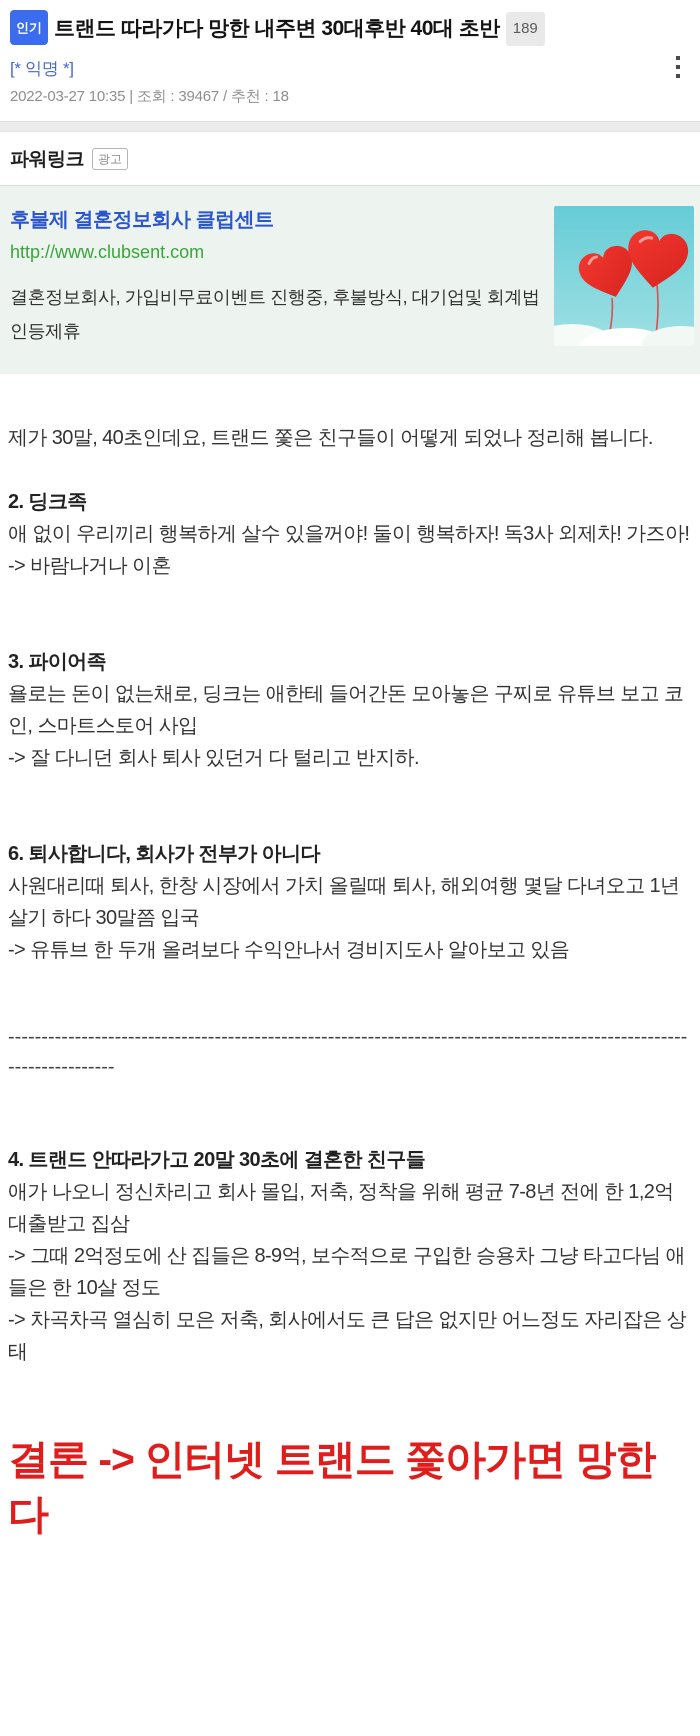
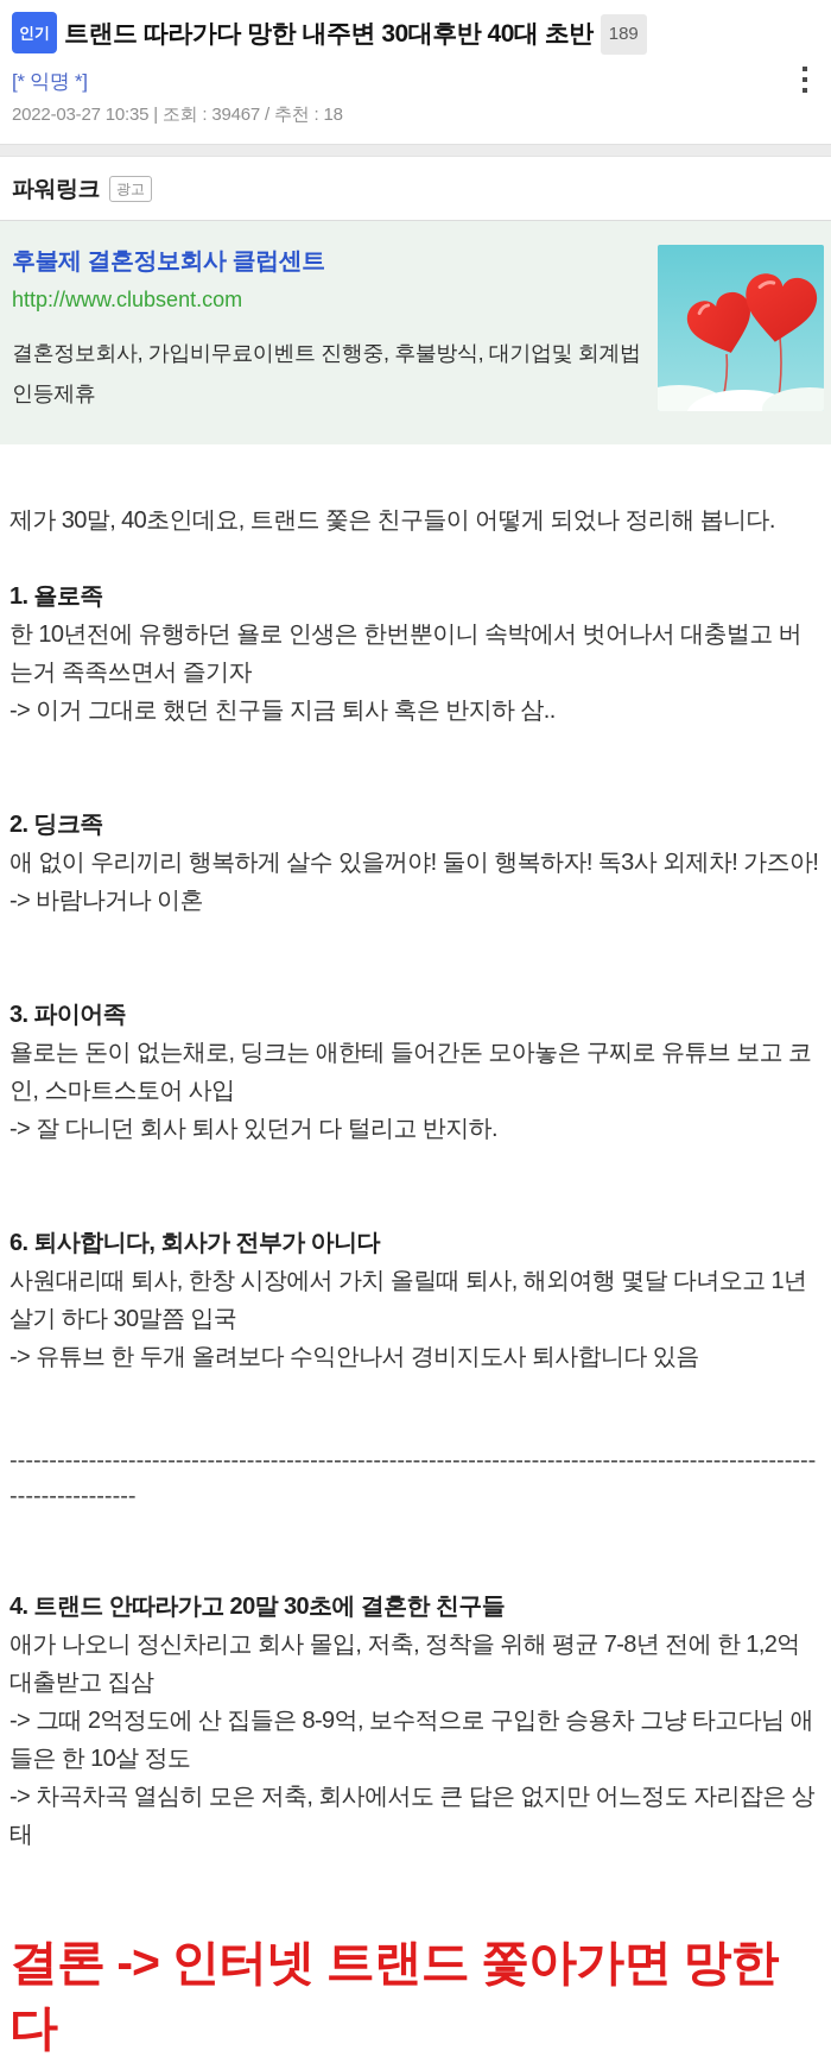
  인기 트랜드 따라가다 망한 내주변 30대후반 40대 초반 189
  [* 익명 *]
  2022-03-27 10:35 | 조회 : 39467 / 추천 : 18
  파워링크
  광고
  후불제 결혼정보회사 클럽센트
  http://www.clubsent.com
  결혼정보회사, 가입비무료이벤트 진행중, 후불방식, 대기업및 회계법인등제휴
  제가 30말, 40초인데요, 트랜드 쫓은 친구들이 어떻게 되었나 정리해 봅니다.
+ 1. 욜로족
+ 한 10년전에 유행하던 욜로 인생은 한번뿐이니 속박에서 벗어나서 대충벌고 버는거 족족쓰면서 즐기자
+ -> 이거 그대로 했던 친구들 지금 퇴사 혹은 반지하 삼..
  2. 딩크족
  애 없이 우리끼리 행복하게 살수 있을꺼야! 둘이 행복하자! 독3사 외제차! 가즈아!
  -> 바람나거나 이혼
  3. 파이어족
  욜로는 돈이 없는채로, 딩크는 애한테 들어간돈 모아놓은 구찌로 유튜브 보고 코인, 스마트스토어 사입
  -> 잘 다니던 회사 퇴사 있던거 다 털리고 반지하.
  6. 퇴사합니다, 회사가 전부가 아니다
  사원대리때 퇴사, 한창 시장에서 가치 올릴때 퇴사, 해외여행 몇달 다녀오고 1년살기 하다 30말쯤 입국
- -> 유튜브 한 두개 올려보다 수익안나서 경비지도사 알아보고 있음
+ -> 유튜브 한 두개 올려보다 수익안나서 경비지도사 퇴사합니다 있음
  ----------------------------------------------------------------------------------------------------------------------
  4. 트랜드 안따라가고 20말 30초에 결혼한 친구들
  애가 나오니 정신차리고 회사 몰입, 저축, 정착을 위해 평균 7-8년 전에 한 1,2억 대출받고 집삼
  -> 그때 2억정도에 산 집들은 8-9억, 보수적으로 구입한 승용차 그냥 타고다님 애들은 한 10살 정도
  -> 차곡차곡 열심히 모은 저축, 회사에서도 큰 답은 없지만 어느정도 자리잡은 상태
  결론 -> 인터넷 트랜드 쫓아가면 망한다
